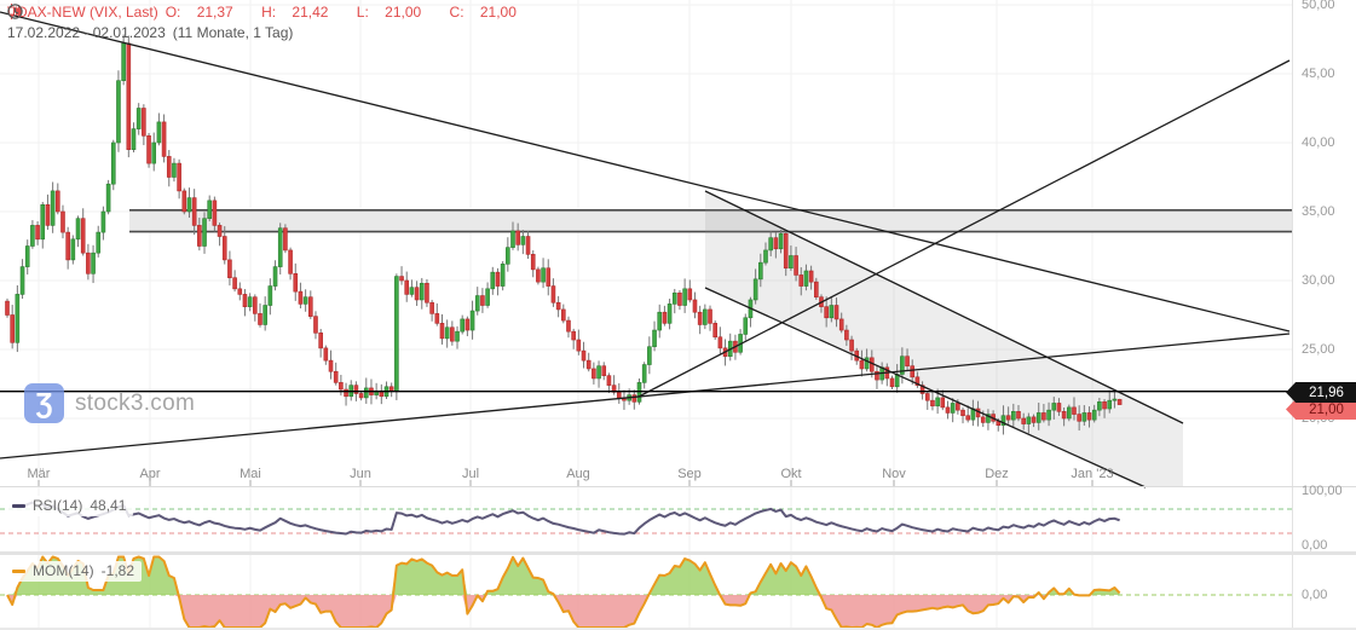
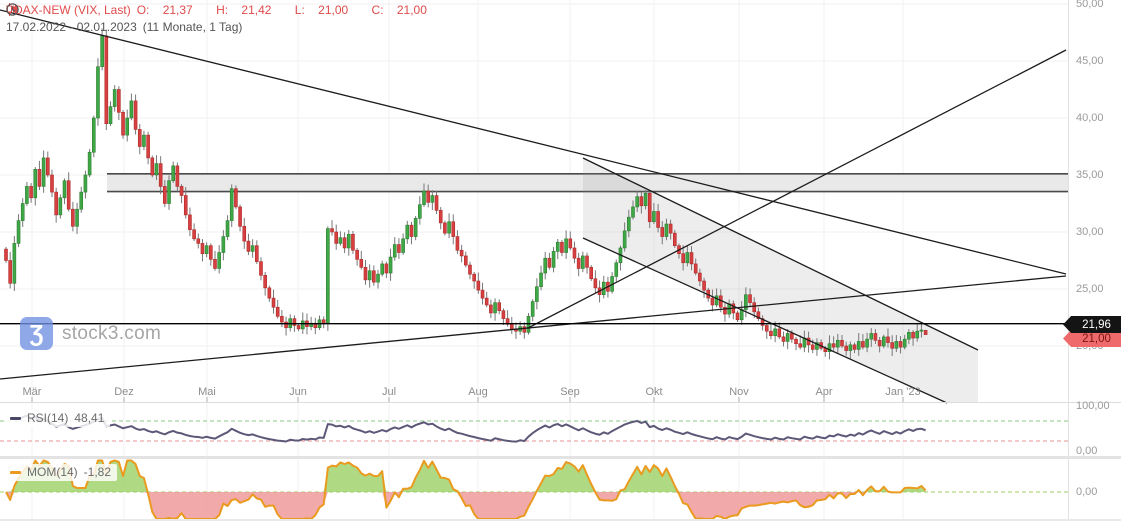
  AX-NEW (VIX, Last)
  O: 21,37 H: 21,42 L: 21,00 C: 21,00
  17.02.2022 - 02.01.2023
  (11 Monate, 1 Tag)
  Ʒ
  stock3.com
  RSI(14)
  48,41
  MOM(14)
  -1,82
  21,00
  21,96
  Mär
- Apr
+ Dez
  Mai
  Jun
  Jul
  Aug
  Sep
  Okt
  Nov
- Dez
+ Apr
  Jan '23
  50,00
  45,00
  40,00
  35,00
  30,00
  25,00
  100,00
  0,00
  0,00
